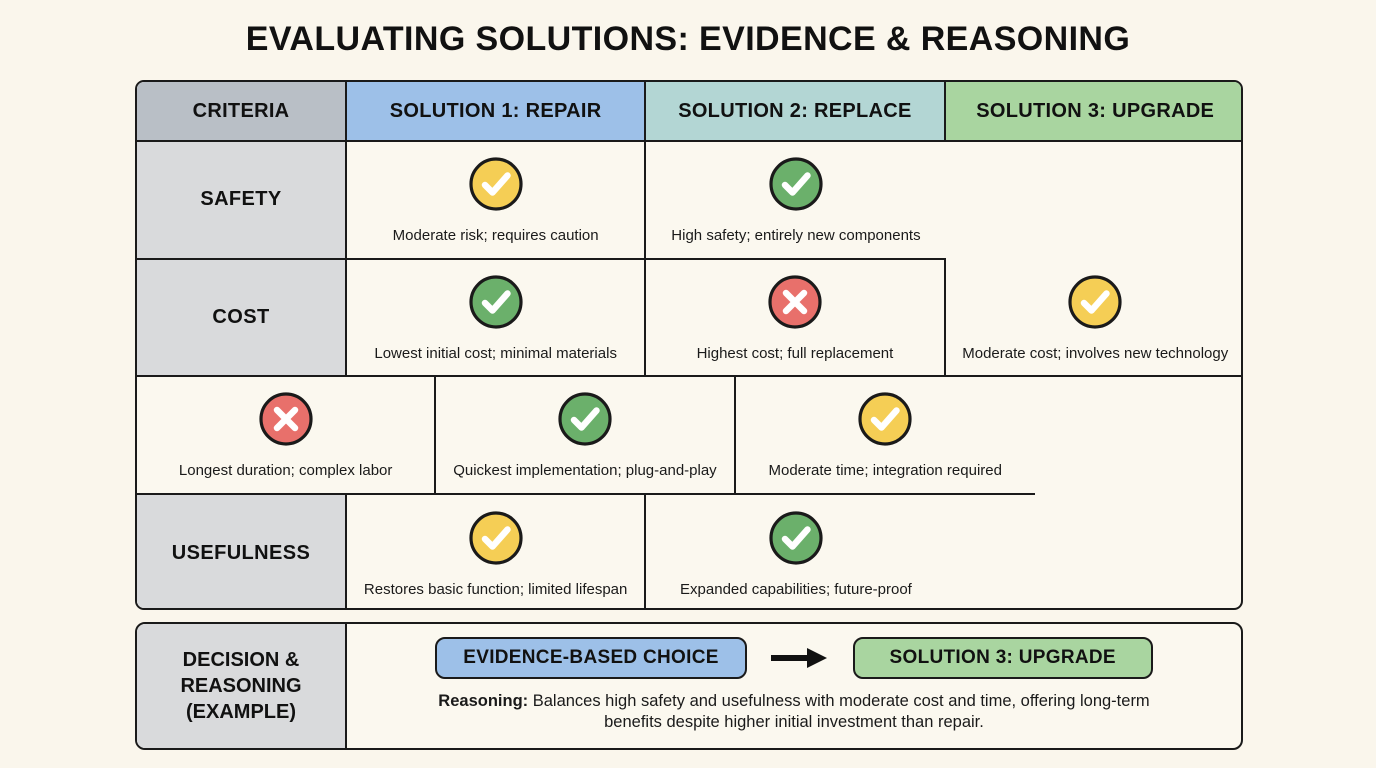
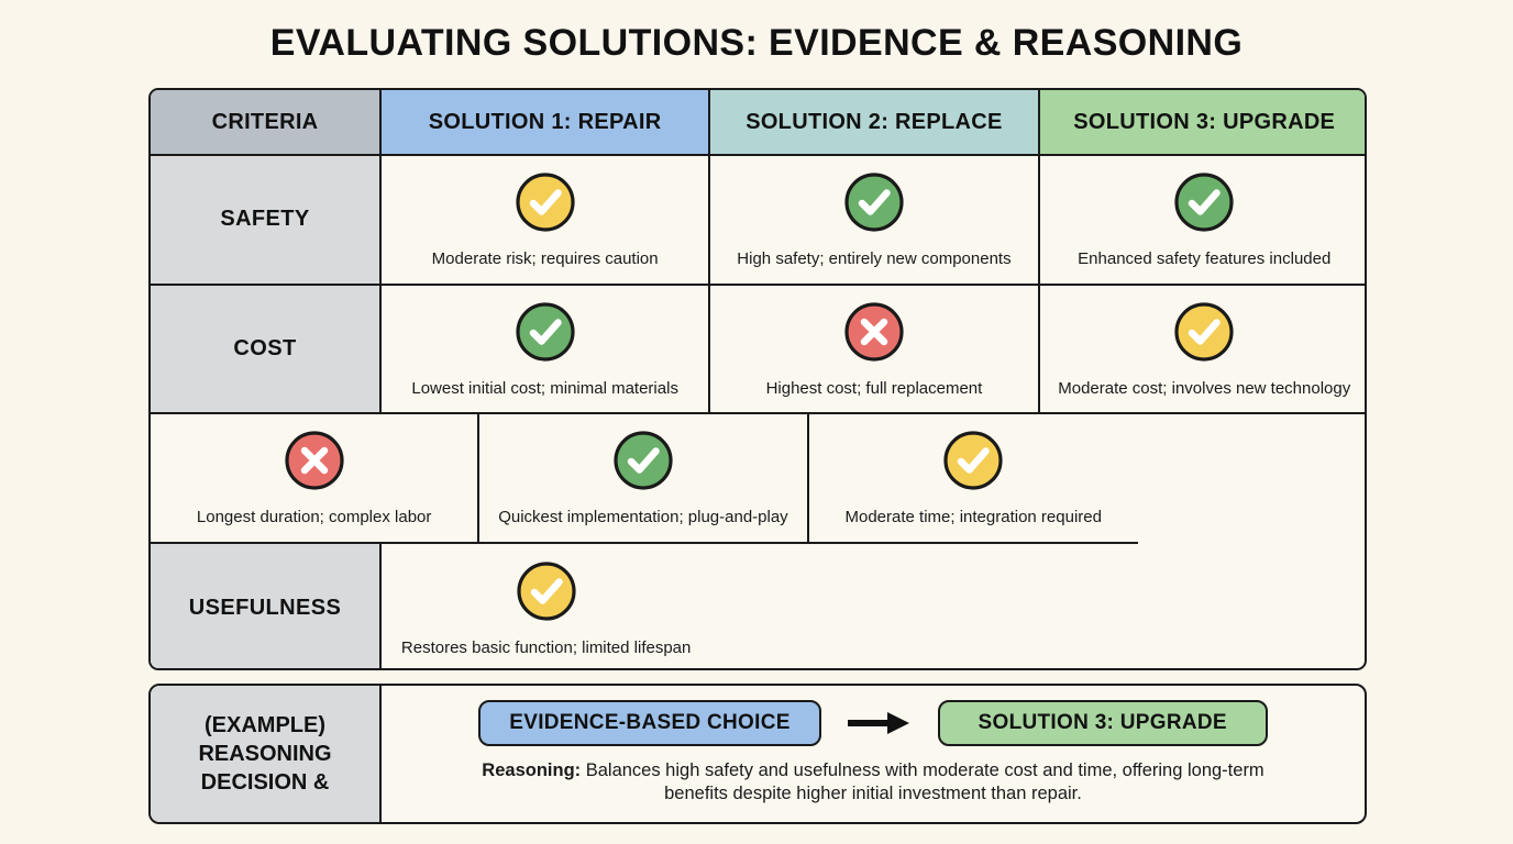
  EVALUATING SOLUTIONS: EVIDENCE & REASONING
  CRITERIA
  SOLUTION 1: REPAIR
  SOLUTION 2: REPLACE
  SOLUTION 3: UPGRADE
  SAFETY
  Moderate risk; requires caution
  High safety; entirely new components
+ Enhanced safety features included
  COST
  Lowest initial cost; minimal materials
  Highest cost; full replacement
  Moderate cost; involves new technology
  Longest duration; complex labor
  Quickest implementation; plug-and-play
  Moderate time; integration required
  USEFULNESS
  Restores basic function; limited lifespan
- Expanded capabilities; future-proof
- DECISION &
+ (EXAMPLE)
  REASONING
- (EXAMPLE)
+ DECISION &
  EVIDENCE-BASED CHOICE
  SOLUTION 3: UPGRADE
  Reasoning: Balances high safety and usefulness with moderate cost and time, offering long-term benefits despite higher initial investment than repair.
